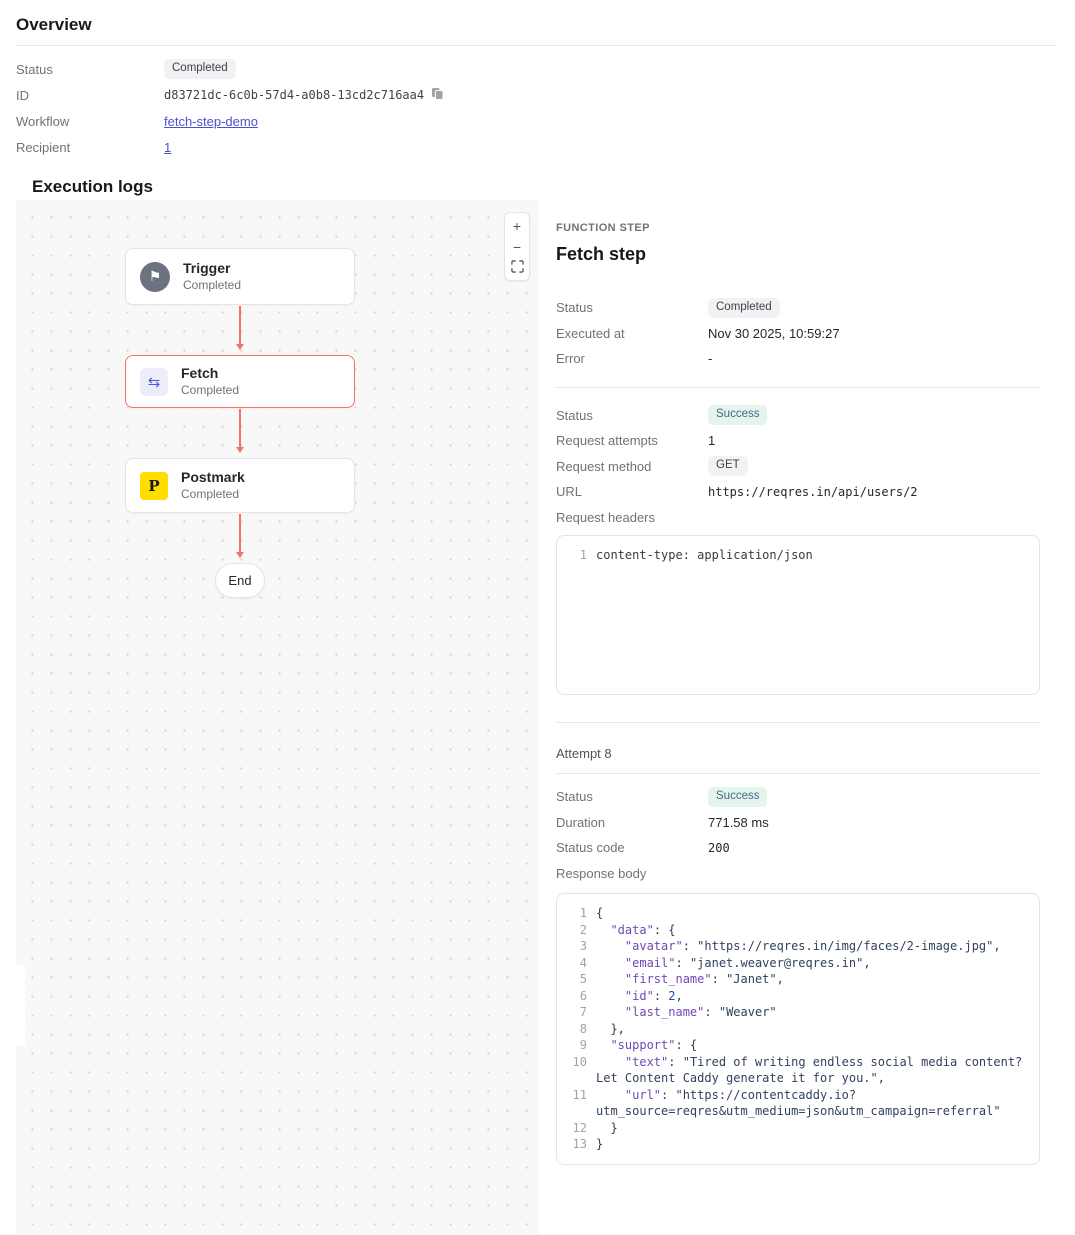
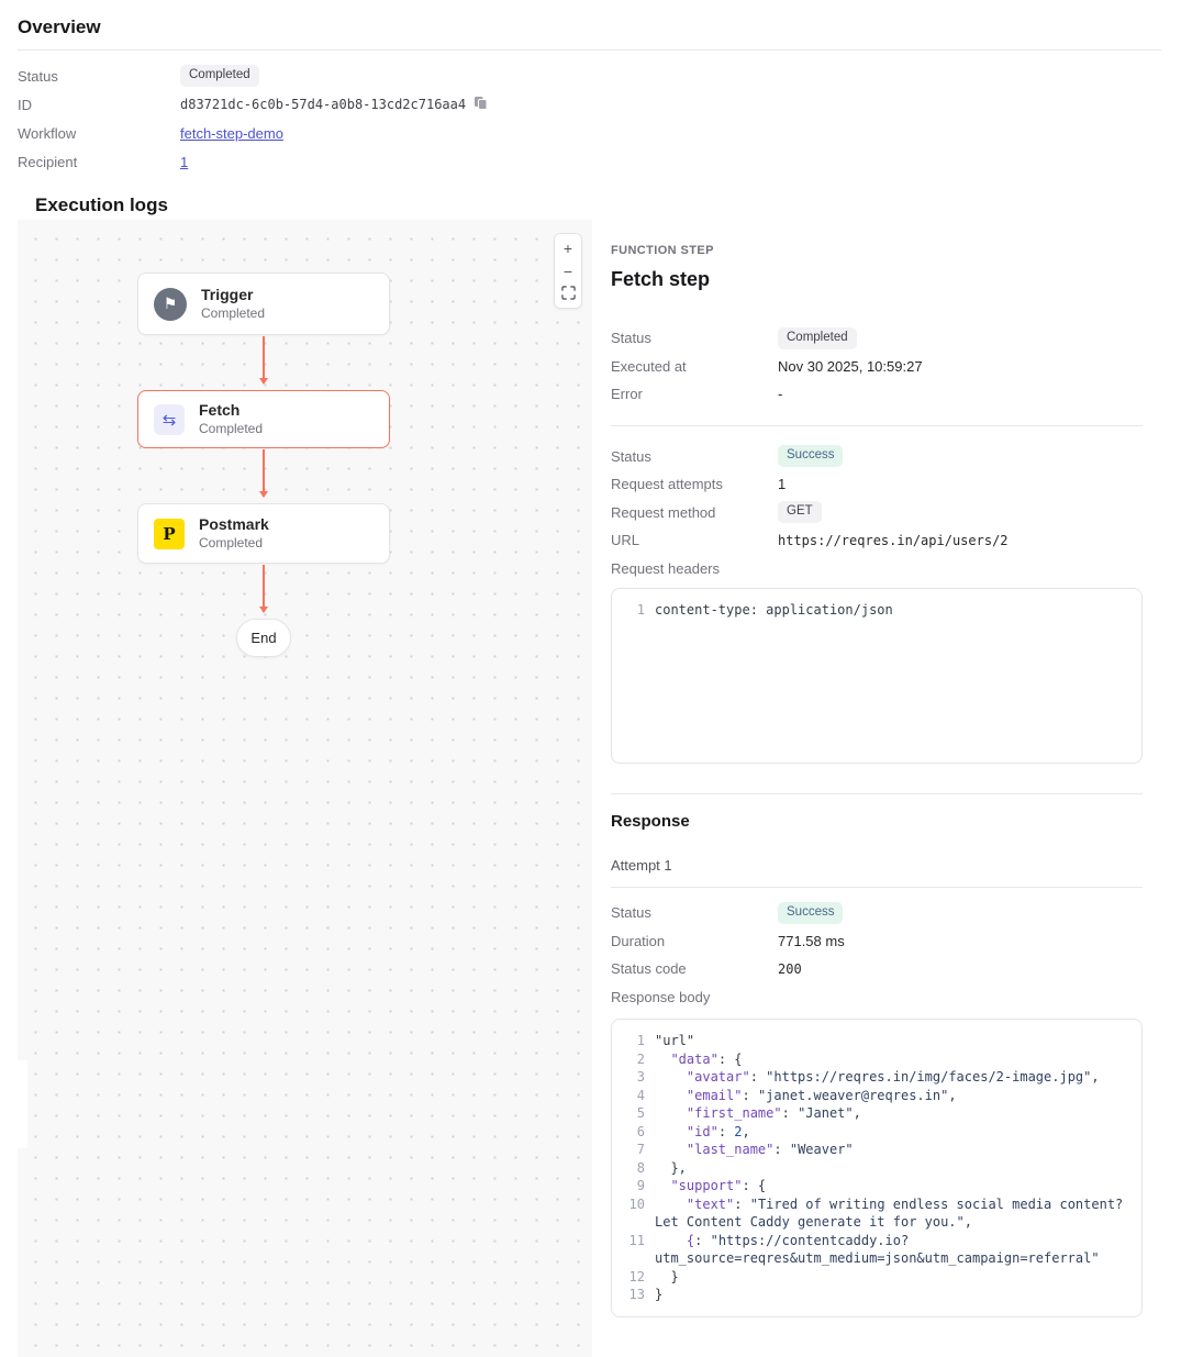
  Overview
  Status
  Completed
  ID
  d83721dc-6c0b-57d4-a0b8-13cd2c716aa4
  Workflow
  fetch-step-demo
  Recipient
  1
  Execution logs
  +
  −
  ⚑
  Trigger
  Completed
  ⇆
  Fetch
  Completed
  P
  Postmark
  Completed
  End
  FUNCTION STEP
  Fetch step
  Status
  Completed
  Executed at
  Nov 30 2025, 10:59:27
  Error
  -
  Status
  Success
  Request attempts
  1
  Request method
  GET
  URL
  https://reqres.in/api/users/2
  Request headers
  1
  content-type: application/json
+ Response
- Attempt 8
+ Attempt 1
  Status
  Success
  Duration
  771.58 ms
  Status code
  200
  Response body
  1
- {
+ "url"
  2
  "data": {
  3
  "avatar": "https://reqres.in/img/faces/2-image.jpg",
  4
  "email": "janet.weaver@reqres.in",
  5
  "first_name": "Janet",
  6
  "id": 2,
  7
  "last_name": "Weaver"
  8
  },
  9
  "support": {
  10
  "text": "Tired of writing endless social media content? Let Content Caddy generate it for you.",
  11
- "url": "https://contentcaddy.io?utm_source=reqres&utm_medium=json&utm_campaign=referral"
+ {: "https://contentcaddy.io?utm_source=reqres&utm_medium=json&utm_campaign=referral"
  12
  }
  13
  }
